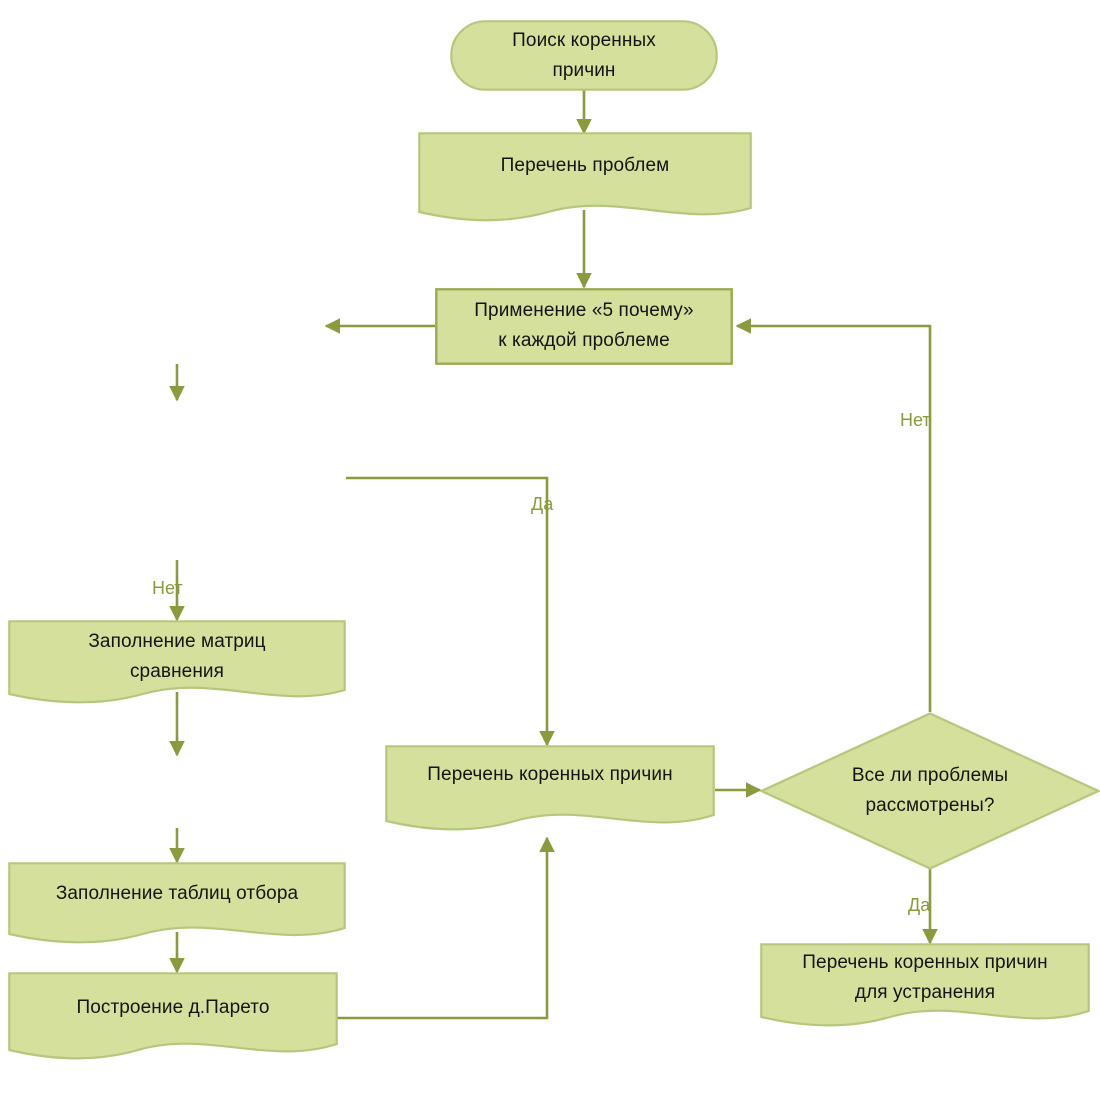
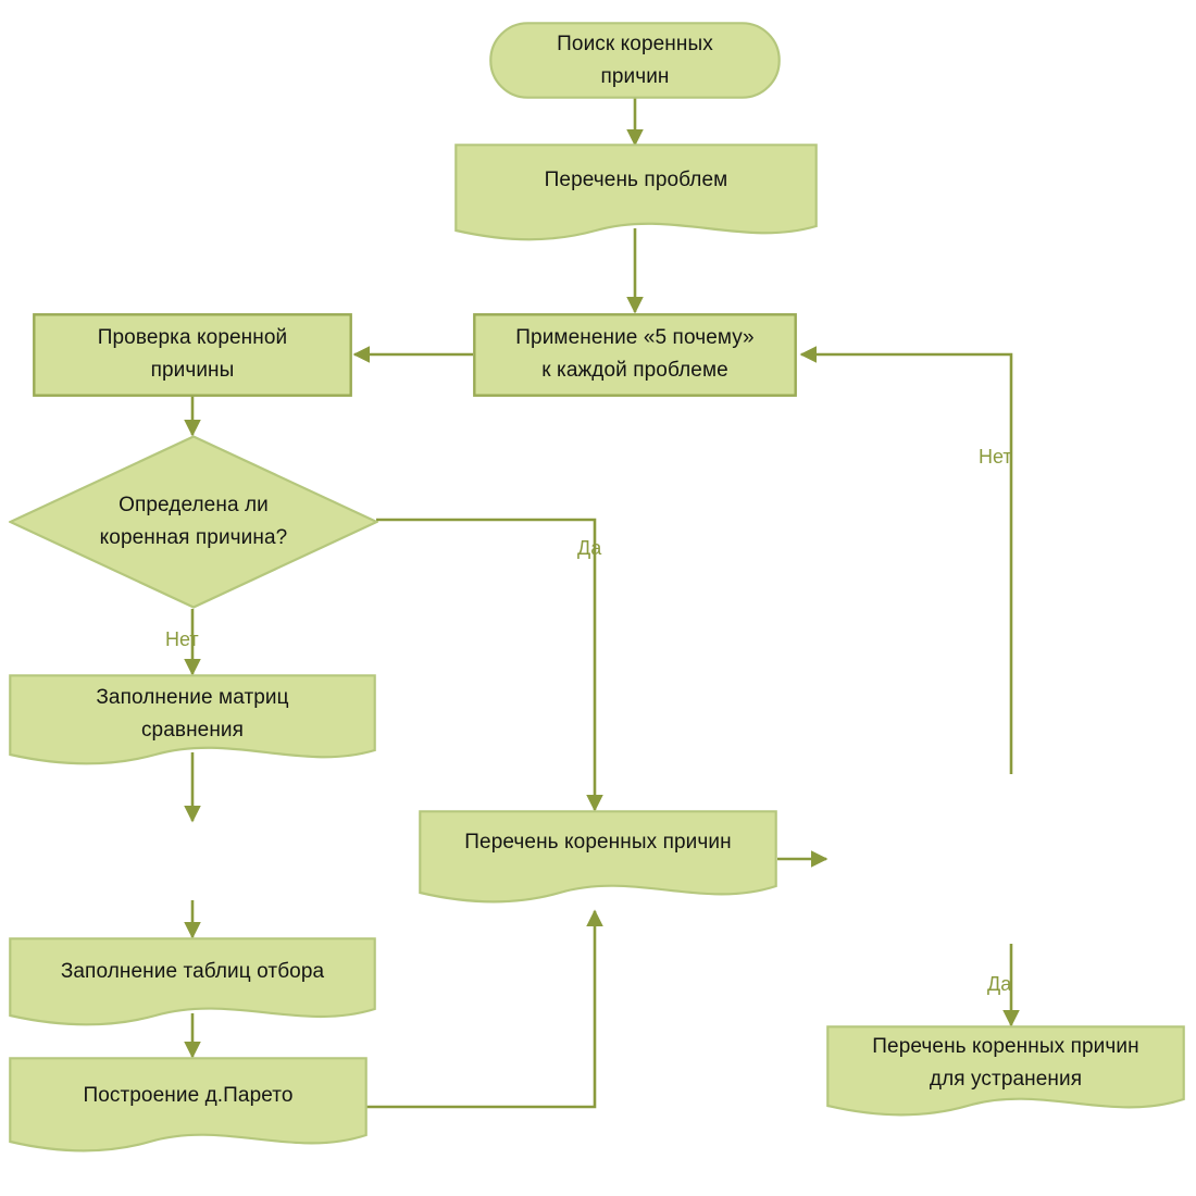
  Поиск коренных
  причин
  Перечень проблем
  Применение «5 почему»
  к каждой проблеме
+ Проверка коренной
+ причины
+ Определена ли
+ коренная причина?
  Заполнение матриц
  сравнения
  Заполнение таблиц отбора
  Построение д.Парето
  Перечень коренных причин
- Все ли проблемы
- рассмотрены?
  Перечень коренных причин
  для устранения
  Нет
  Да
  Нет
  Да
